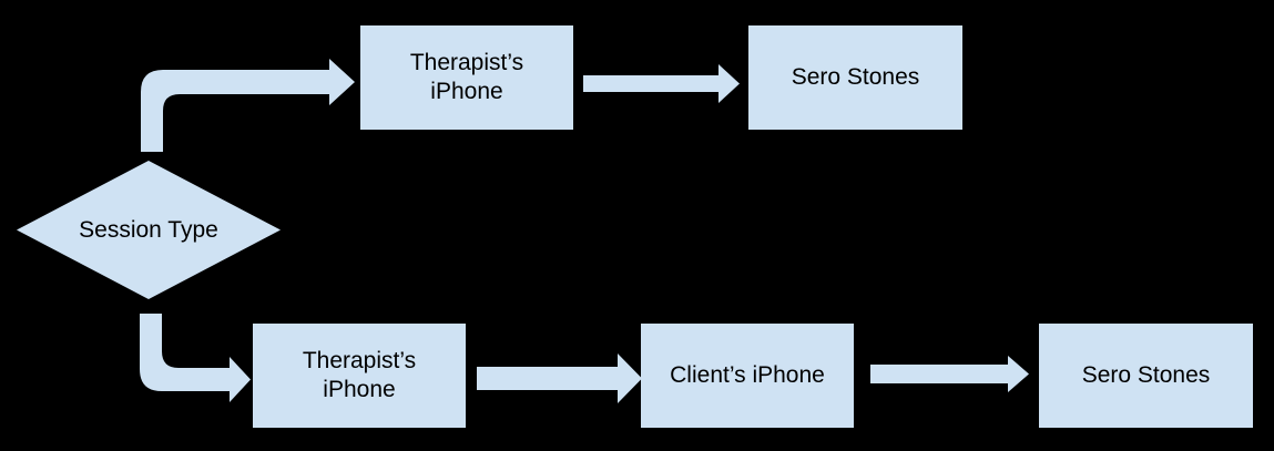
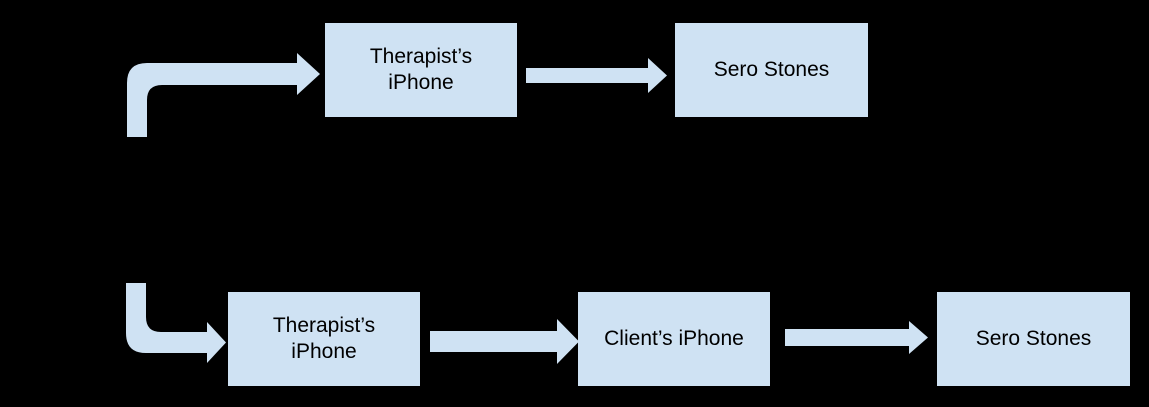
- Session Type
  Therapist’s
  iPhone
  Sero Stones
  Therapist’s
  iPhone
  Client’s iPhone
  Sero Stones
